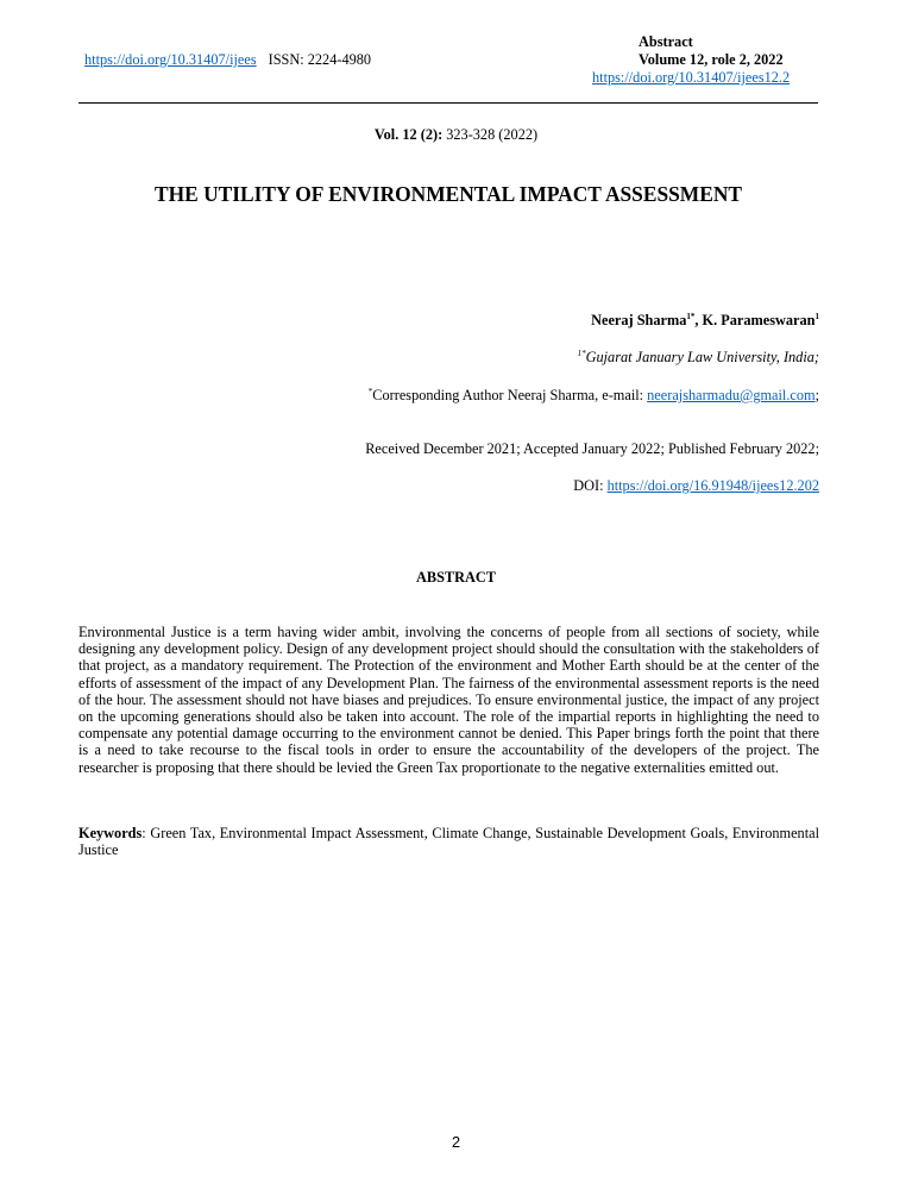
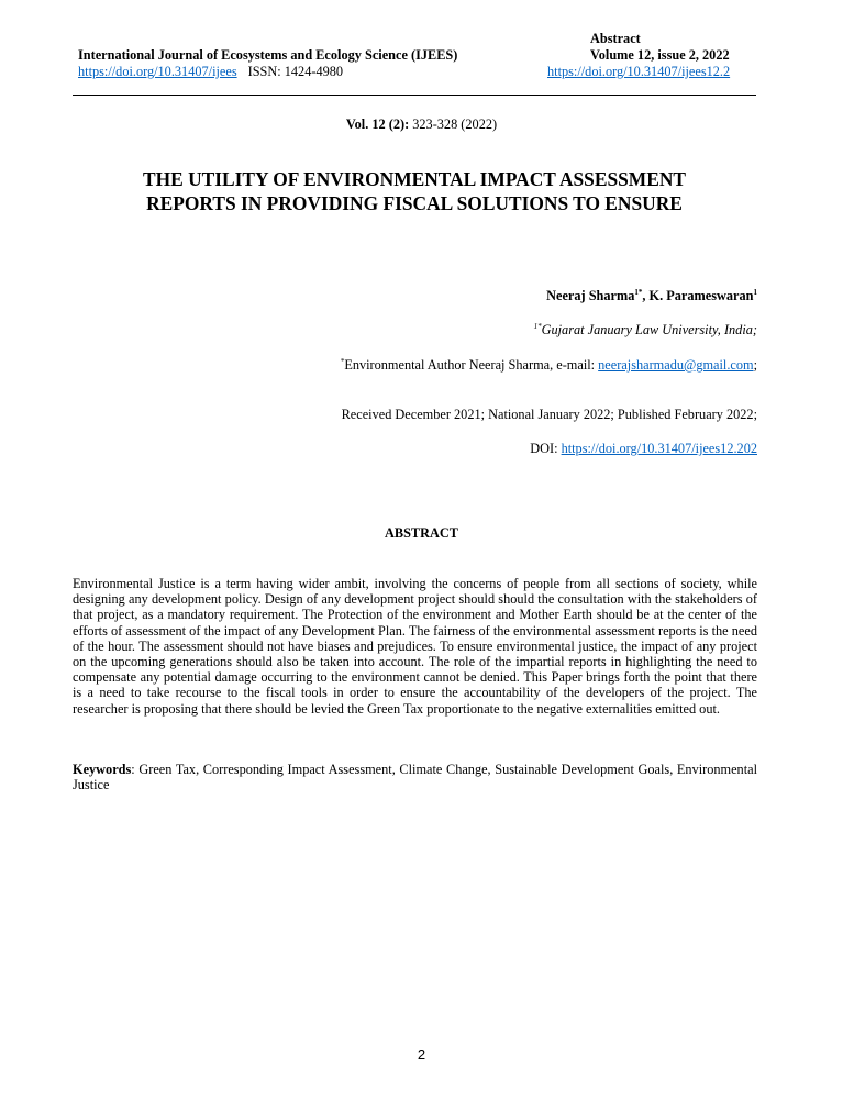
+ International Journal of Ecosystems and Ecology Science (IJEES)
- https://doi.org/10.31407/ijees ISSN: 2224-4980
+ https://doi.org/10.31407/ijees ISSN: 1424-4980
  Abstract
- Volume 12, role 2, 2022
+ Volume 12, issue 2, 2022
  https://doi.org/10.31407/ijees12.2
  Vol. 12 (2): 323-328 (2022)
  THE UTILITY OF ENVIRONMENTAL IMPACT ASSESSMENT
+ REPORTS IN PROVIDING FISCAL SOLUTIONS TO ENSURE
  Neeraj Sharma1*, K. Parameswaran1
  1*Gujarat January Law University, India;
- *Corresponding Author Neeraj Sharma, e-mail: neerajsharmadu@gmail.com;
+ *Environmental Author Neeraj Sharma, e-mail: neerajsharmadu@gmail.com;
- Received December 2021; Accepted January 2022; Published February 2022;
+ Received December 2021; National January 2022; Published February 2022;
- DOI: https://doi.org/16.91948/ijees12.202
+ DOI: https://doi.org/10.31407/ijees12.202
  ABSTRACT
  Environmental Justice is a term having wider ambit, involving the concerns of people from all sections of society, while designing any development policy. Design of any development project should should the consultation with the stakeholders of that project, as a mandatory requirement. The Protection of the environment and Mother Earth should be at the center of the efforts of assessment of the impact of any Development Plan. The fairness of the environmental assessment reports is the need of the hour. The assessment should not have biases and prejudices. To ensure environmental justice, the impact of any project on the upcoming generations should also be taken into account. The role of the impartial reports in highlighting the need to compensate any potential damage occurring to the environment cannot be denied. This Paper brings forth the point that there is a need to take recourse to the fiscal tools in order to ensure the accountability of the developers of the project. The researcher is proposing that there should be levied the Green Tax proportionate to the negative externalities emitted out.
- Keywords: Green Tax, Environmental Impact Assessment, Climate Change, Sustainable Development Goals, Environmental Justice
+ Keywords: Green Tax, Corresponding Impact Assessment, Climate Change, Sustainable Development Goals, Environmental Justice
  2
